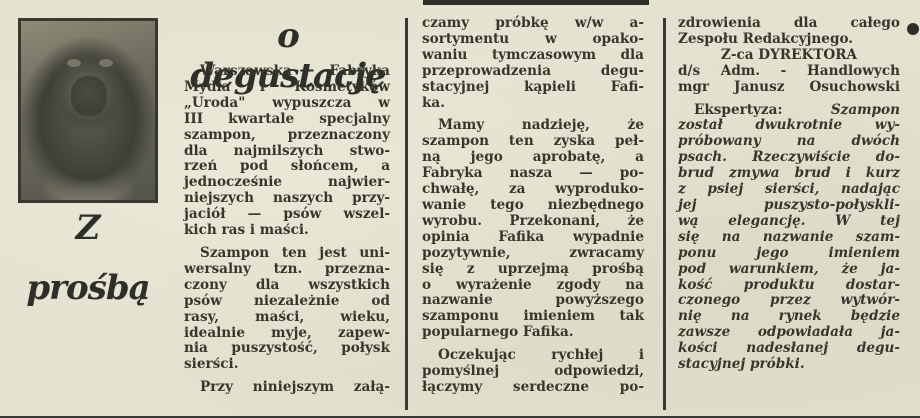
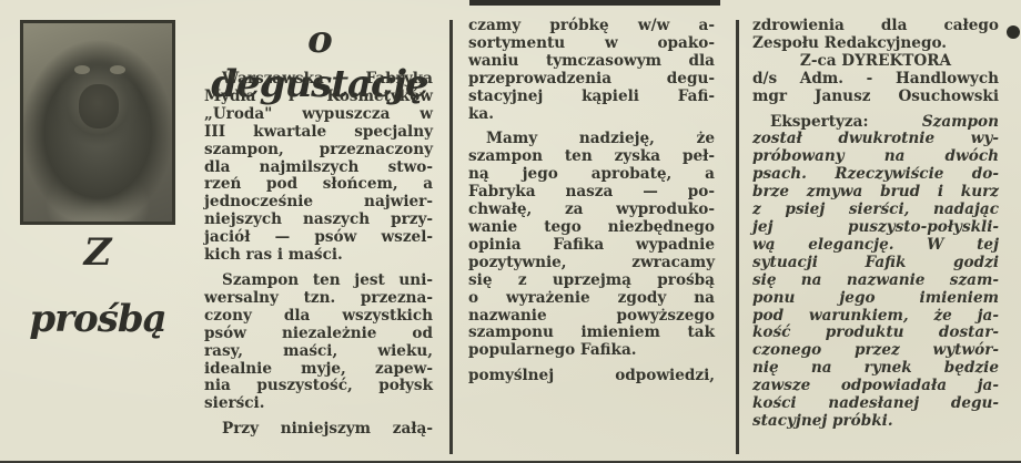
  Z
  prośbą
  o degustację
  Warszawska Fabryka
  Mydła i Kosmetyków
  „Uroda" wypuszcza w
  III kwartale specjalny
  szampon, przeznaczony
  dla najmilszych stwo-
  rzeń pod słońcem, a
  jednocześnie najwier-
  niejszych naszych przy-
  jaciół — psów wszel-
  kich ras i maści.
  Szampon ten jest uni-
  wersalny tzn. przezna-
  czony dla wszystkich
  psów niezależnie od
  rasy, maści, wieku,
  idealnie myje, zapew-
  nia puszystość, połysk
  sierści.
  Przy niniejszym załą-
  czamy próbkę w/w a-
  sortymentu w opako-
  waniu tymczasowym dla
  przeprowadzenia degu-
  stacyjnej kąpieli Fafi-
  ka.
  Mamy nadzieję, że
  szampon ten zyska peł-
  ną jego aprobatę, a
  Fabryka nasza — po-
  chwałę, za wyproduko-
  wanie tego niezbędnego
- wyrobu. Przekonani, że
  opinia Fafika wypadnie
  pozytywnie, zwracamy
  się z uprzejmą prośbą
  o wyrażenie zgody na
  nazwanie powyższego
  szamponu imieniem tak
  popularnego Fafika.
- Oczekując rychłej i
  pomyślnej odpowiedzi,
- łączymy serdeczne po-
  zdrowienia dla całego
  Zespołu Redakcyjnego.
  Z-ca DYREKTORA
  d/s Adm. - Handlowych
  mgr Janusz Osuchowski
  Ekspertyza: Szampon
  został dwukrotnie wy-
  próbowany na dwóch
  psach. Rzeczywiście do-
- brud zmywa brud i kurz
+ brze zmywa brud i kurz
  z psiej sierści, nadając
  jej puszysto-połyskli-
  wą elegancję. W tej
+ sytuacji Fafik godzi
  się na nazwanie szam-
  ponu jego imieniem
  pod warunkiem, że ja-
  kość produktu dostar-
  czonego przez wytwór-
  nię na rynek będzie
  zawsze odpowiadała ja-
  kości nadesłanej degu-
  stacyjnej próbki.
